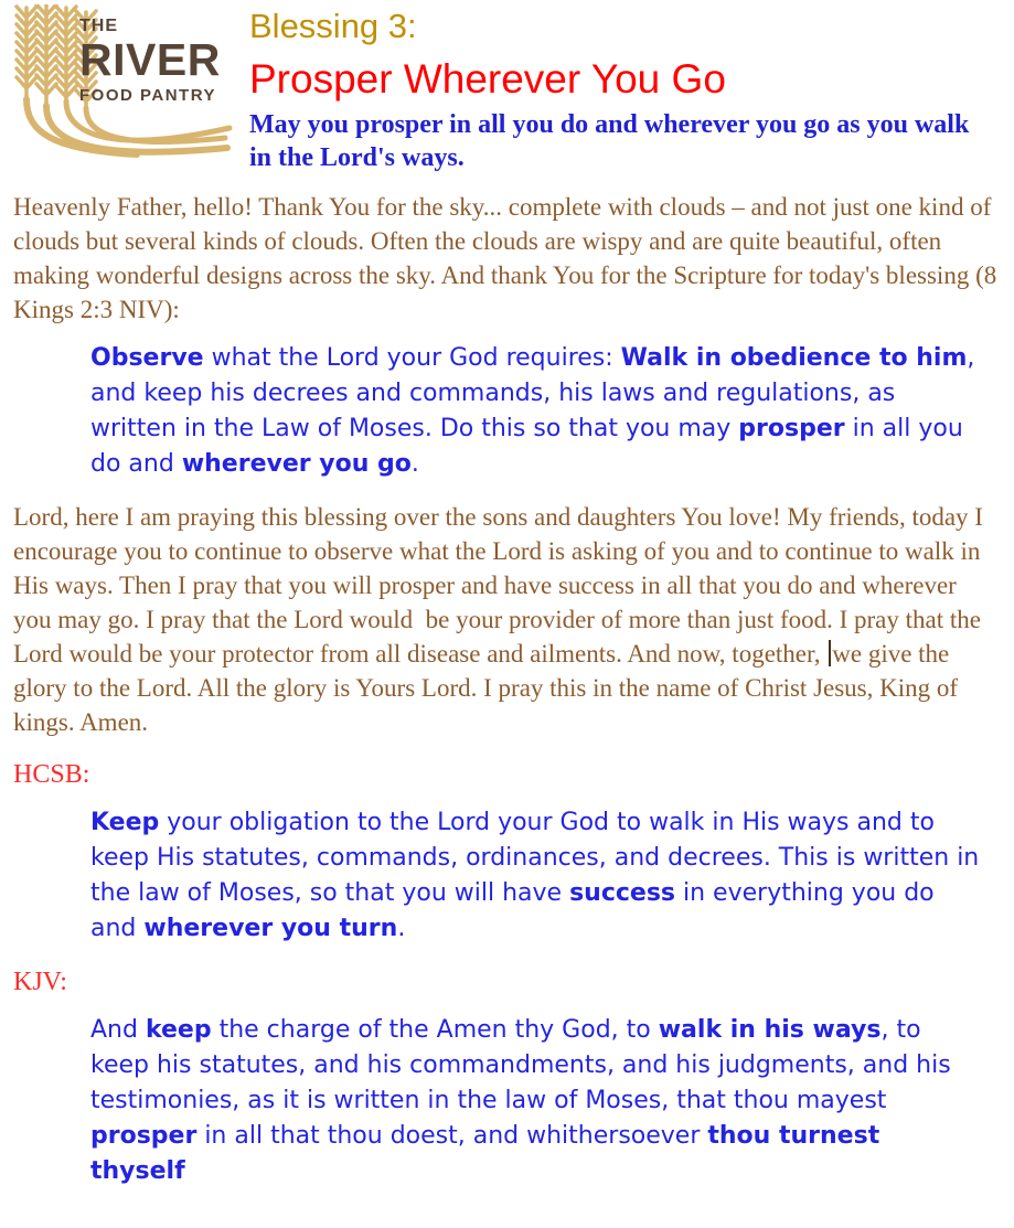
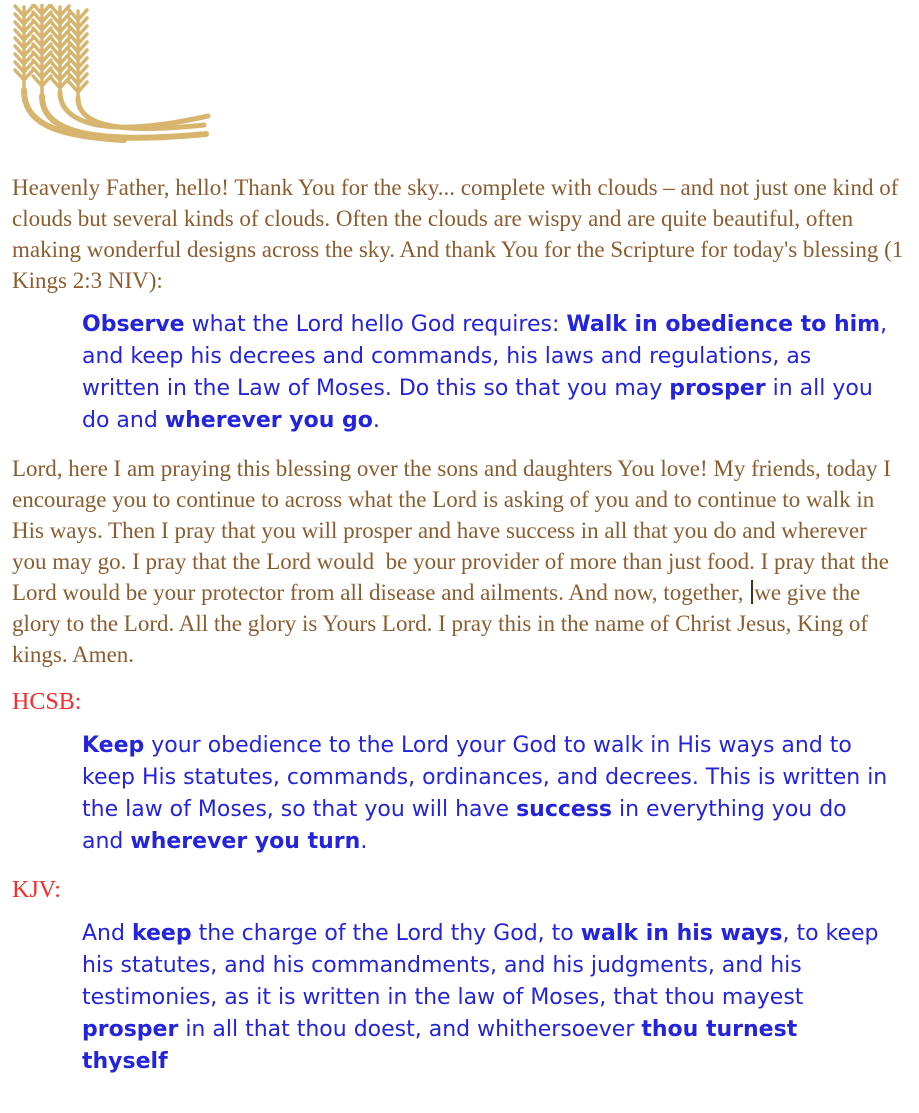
- THE
- RIVER
- FOOD PANTRY
- Blessing 3:
- Prosper Wherever You Go
- May you prosper in all you do and wherever you go as you walk in the Lord's ways.
- Heavenly Father, hello! Thank You for the sky... complete with clouds – and not just one kind of clouds but several kinds of clouds. Often the clouds are wispy and are quite beautiful, often making wonderful designs across the sky. And thank You for the Scripture for today's blessing (8 Kings 2:3 NIV):
+ Heavenly Father, hello! Thank You for the sky... complete with clouds – and not just one kind of clouds but several kinds of clouds. Often the clouds are wispy and are quite beautiful, often making wonderful designs across the sky. And thank You for the Scripture for today's blessing (1 Kings 2:3 NIV):
- Observe what the Lord your God requires: Walk in obedience to him, and keep his decrees and commands, his laws and regulations, as written in the Law of Moses. Do this so that you may prosper in all you do and wherever you go.
+ Observe what the Lord hello God requires: Walk in obedience to him, and keep his decrees and commands, his laws and regulations, as written in the Law of Moses. Do this so that you may prosper in all you do and wherever you go.
- Lord, here I am praying this blessing over the sons and daughters You love! My friends, today I encourage you to continue to observe what the Lord is asking of you and to continue to walk in His ways. Then I pray that you will prosper and have success in all that you do and wherever you may go. I pray that the Lord would be your provider of more than just food. I pray that the Lord would be your protector from all disease and ailments. And now, together, we give the glory to the Lord. All the glory is Yours Lord. I pray this in the name of Christ Jesus, King of kings. Amen.
+ Lord, here I am praying this blessing over the sons and daughters You love! My friends, today I encourage you to continue to across what the Lord is asking of you and to continue to walk in His ways. Then I pray that you will prosper and have success in all that you do and wherever you may go. I pray that the Lord would be your provider of more than just food. I pray that the Lord would be your protector from all disease and ailments. And now, together, we give the glory to the Lord. All the glory is Yours Lord. I pray this in the name of Christ Jesus, King of kings. Amen.
  HCSB:
- Keep your obligation to the Lord your God to walk in His ways and to keep His statutes, commands, ordinances, and decrees. This is written in the law of Moses, so that you will have success in everything you do and wherever you turn.
+ Keep your obedience to the Lord your God to walk in His ways and to keep His statutes, commands, ordinances, and decrees. This is written in the law of Moses, so that you will have success in everything you do and wherever you turn.
  KJV:
- And keep the charge of the Amen thy God, to walk in his ways, to keep his statutes, and his commandments, and his judgments, and his testimonies, as it is written in the law of Moses, that thou mayest prosper in all that thou doest, and whithersoever thou turnest thyself
+ And keep the charge of the Lord thy God, to walk in his ways, to keep his statutes, and his commandments, and his judgments, and his testimonies, as it is written in the law of Moses, that thou mayest prosper in all that thou doest, and whithersoever thou turnest thyself
